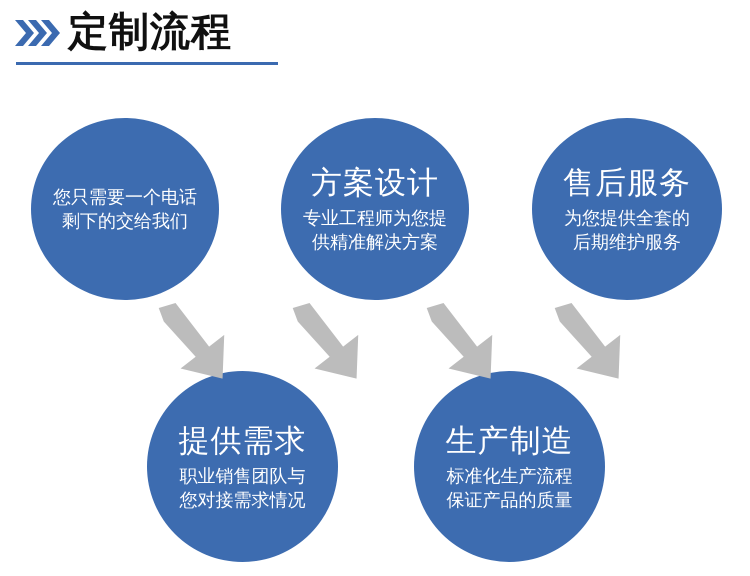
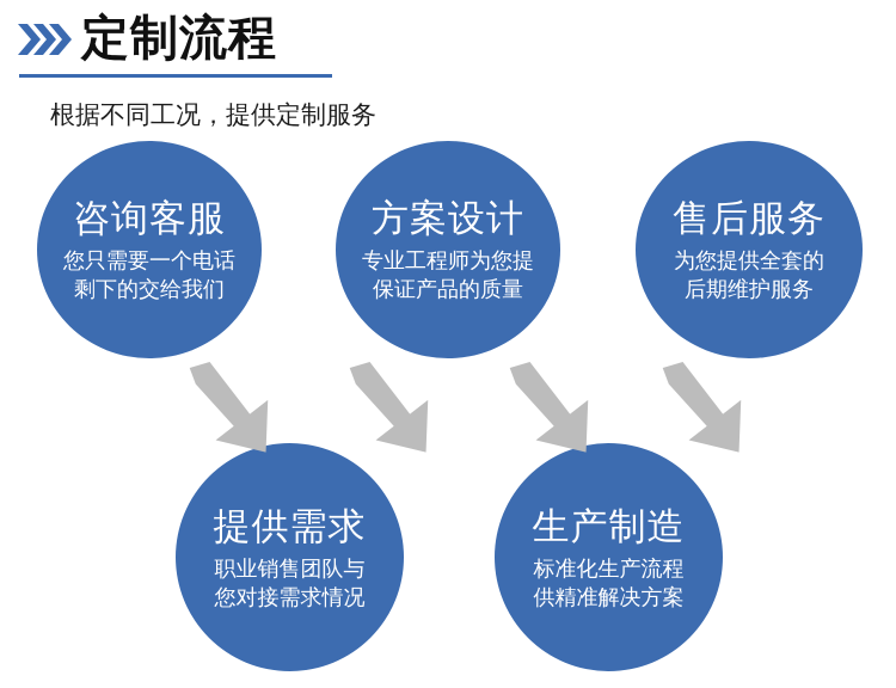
  定制流程
+ 根据不同工况，提供定制服务
+ 咨询客服
  您只需要一个电话
  剩下的交给我们
  方案设计
  专业工程师为您提
- 供精准解决方案
+ 保证产品的质量
  售后服务
  为您提供全套的
  后期维护服务
  提供需求
  职业销售团队与
  您对接需求情况
  生产制造
  标准化生产流程
- 保证产品的质量
+ 供精准解决方案
